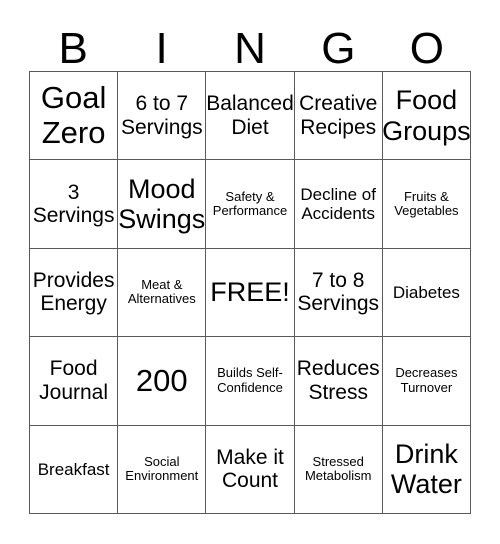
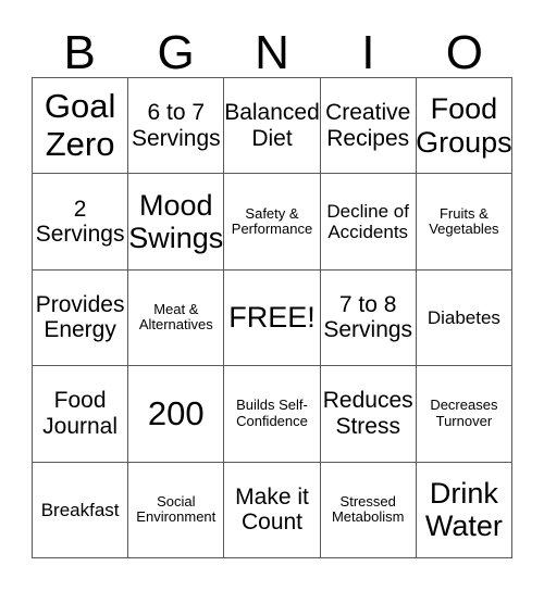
  B
- I
+ G
  N
- G
+ I
  O
  Goal Zero
  6 to 7 Servings
  Balanced Diet
  Creative Recipes
  Food Groups
- 3 Servings
+ 2 Servings
  Mood Swings
  Safety & Performance
  Decline of Accidents
  Fruits & Vegetables
  Provides Energy
  Meat & Alternatives
  FREE!
  7 to 8 Servings
  Diabetes
  Food Journal
  200
  Builds Self-Confidence
  Reduces Stress
  Decreases Turnover
  Breakfast
  Social Environment
  Make it Count
  Stressed Metabolism
  Drink Water
